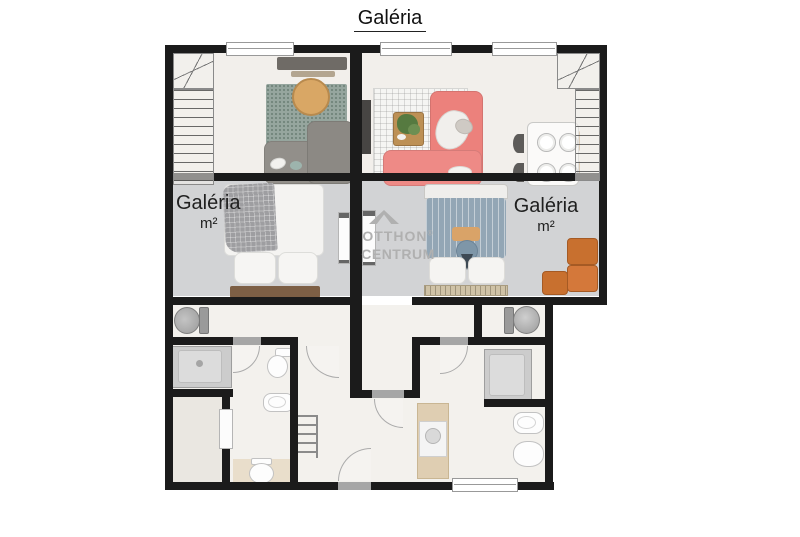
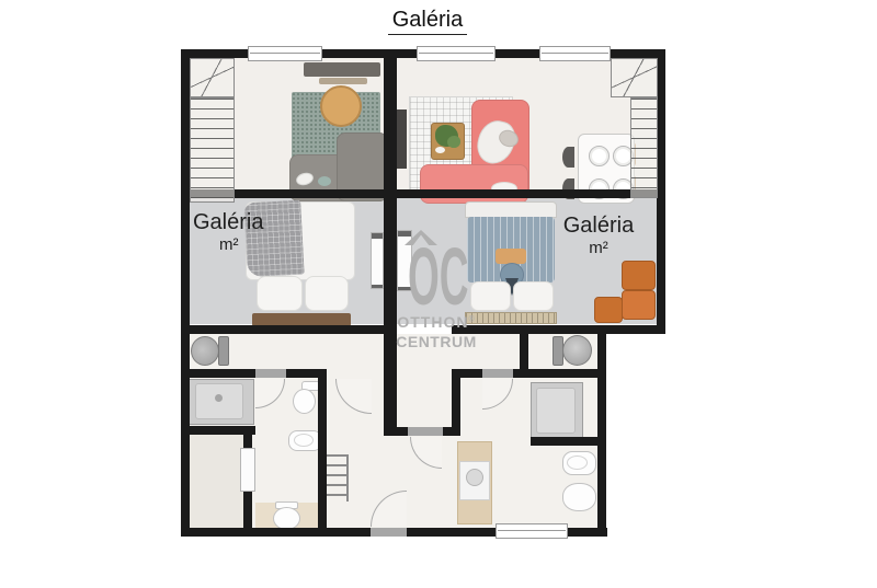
  Galéria
  Galéria
  m²
  Galéria
  m²
+ OC
  OTTHON
  CENTRUM
